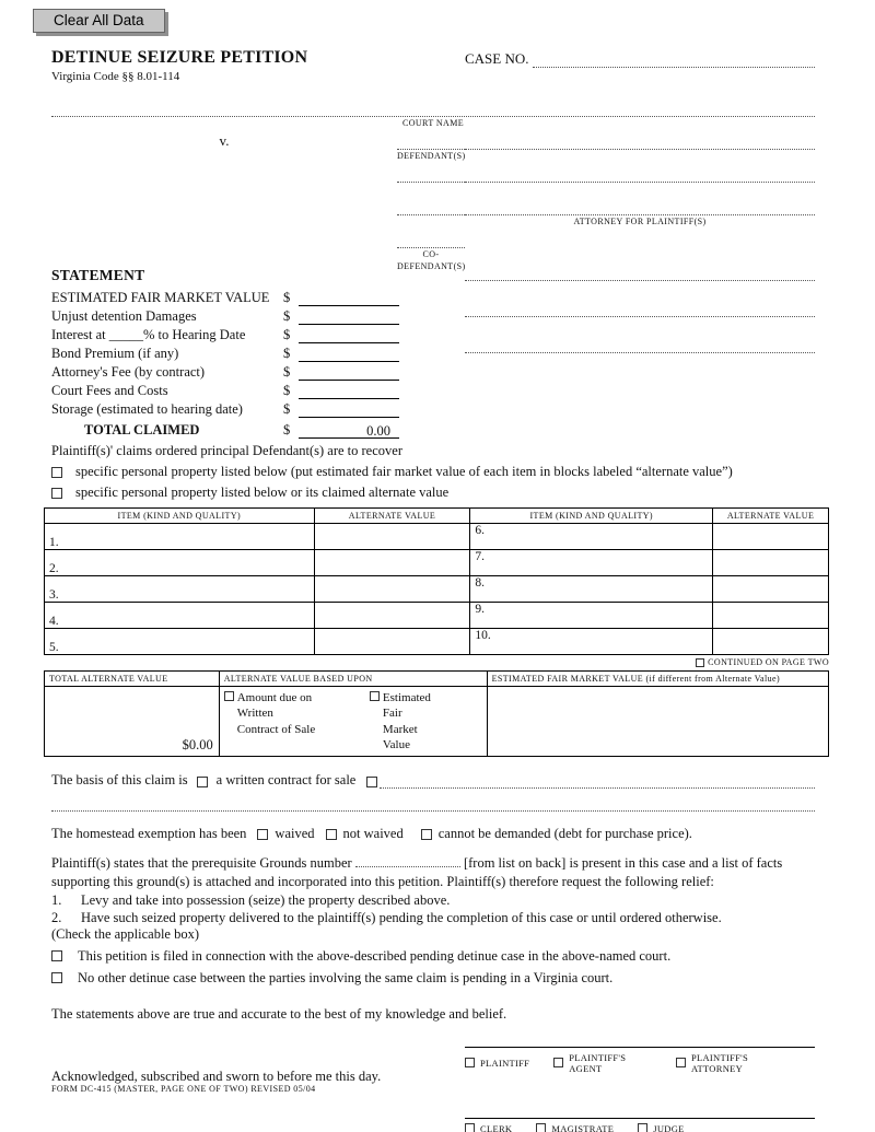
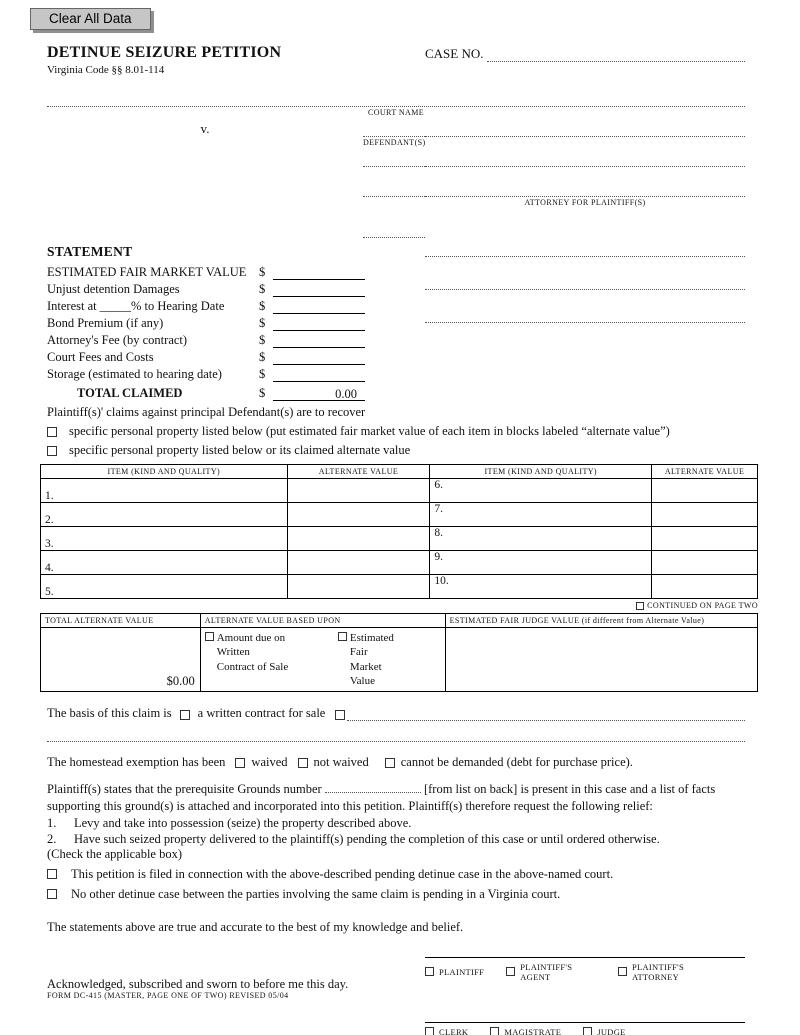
  Clear All Data
  DETINUE SEIZURE PETITION
  Virginia Code §§ 8.01-114
  CASE NO.
  COURT NAME
  v.
  DEFENDANT(S)
  ATTORNEY FOR PLAINTIFF(S)
- CO-DEFENDANT(S)
  STATEMENT
  ESTIMATED FAIR MARKET VALUE
  $
  Unjust detention Damages
  $
  Interest at _____% to Hearing Date
  $
  Bond Premium (if any)
  $
  Attorney's Fee (by contract)
  $
  Court Fees and Costs
  $
  Storage (estimated to hearing date)
  $
  TOTAL CLAIMED
  $
  0.00
- Plaintiff(s)' claims ordered principal Defendant(s) are to recover
+ Plaintiff(s)' claims against principal Defendant(s) are to recover
  specific personal property listed below (put estimated fair market value of each item in blocks labeled “alternate value”)
  specific personal property listed below or its claimed alternate value
  ITEM (KIND AND QUALITY)	ALTERNATE VALUE	ITEM (KIND AND QUALITY)	ALTERNATE VALUE
  1.		6.
  2.		7.
  3.		8.
  4.		9.
  5.		10.
  CONTINUED ON PAGE TWO
- TOTAL ALTERNATE VALUE	ALTERNATE VALUE BASED UPON	ESTIMATED FAIR MARKET VALUE (if different from Alternate Value)
+ TOTAL ALTERNATE VALUE	ALTERNATE VALUE BASED UPON	ESTIMATED FAIR JUDGE VALUE (if different from Alternate Value)
  $0.00	Amount due on WrittenContract of Sale Estimated FairMarket Value
  The basis of this claim is
  a written contract for sale
  The homestead exemption has been
  waived
  not waived
  cannot be demanded (debt for purchase price).
  Plaintiff(s) states that the prerequisite Grounds number [from list on back] is present in this case and a list of facts supporting this ground(s) is attached and incorporated into this petition. Plaintiff(s) therefore request the following relief:
  1.
  Levy and take into possession (seize) the property described above.
  2.
  Have such seized property delivered to the plaintiff(s) pending the completion of this case or until ordered otherwise.
  (Check the applicable box)
  This petition is filed in connection with the above-described pending detinue case in the above-named court.
  No other detinue case between the parties involving the same claim is pending in a Virginia court.
  The statements above are true and accurate to the best of my knowledge and belief.
  Acknowledged, subscribed and sworn to before me this day.
  PLAINTIFF
  PLAINTIFF'S AGENT
  PLAINTIFF'S ATTORNEY
  CLERK
  MAGISTRATE
  JUDGE
  FORM DC-415 (MASTER, PAGE ONE OF TWO) REVISED 05/04
